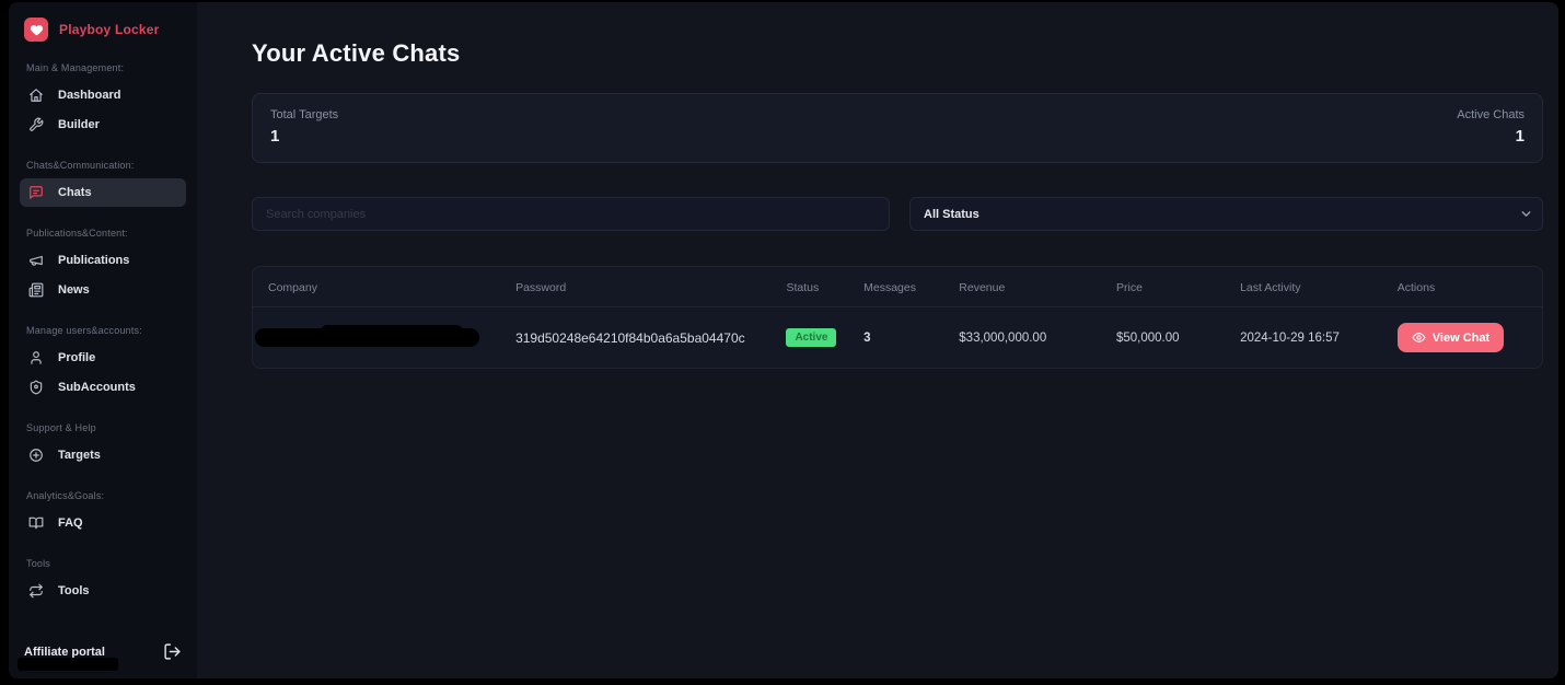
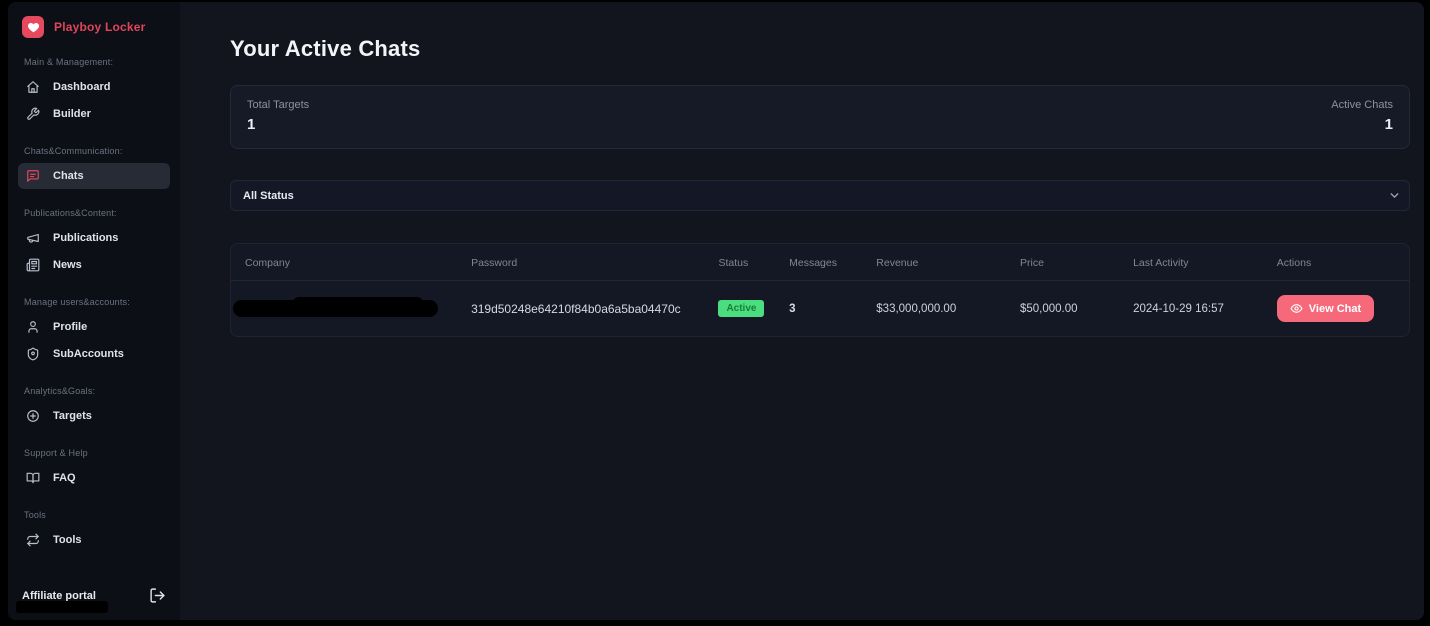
  Playboy Locker
  Main & Management:
  Dashboard
  Builder
  Chats&Communication:
  Chats
  Publications&Content:
  Publications
  News
  Manage users&accounts:
  Profile
  SubAccounts
- Support & Help
+ Analytics&Goals:
  Targets
- Analytics&Goals:
+ Support & Help
  FAQ
  Tools
  Tools
  Affiliate portal
  Your Active Chats
  Total Targets
  1
  Active Chats
  1
- Search companies
  All Status
  Company	Password	Status	Messages	Revenue	Price	Last Activity	Actions
  	319d50248e64210f84b0a6a5ba04470c	Active	3	$33,000,000.00	$50,000.00	2024-10-29 16:57	View Chat
